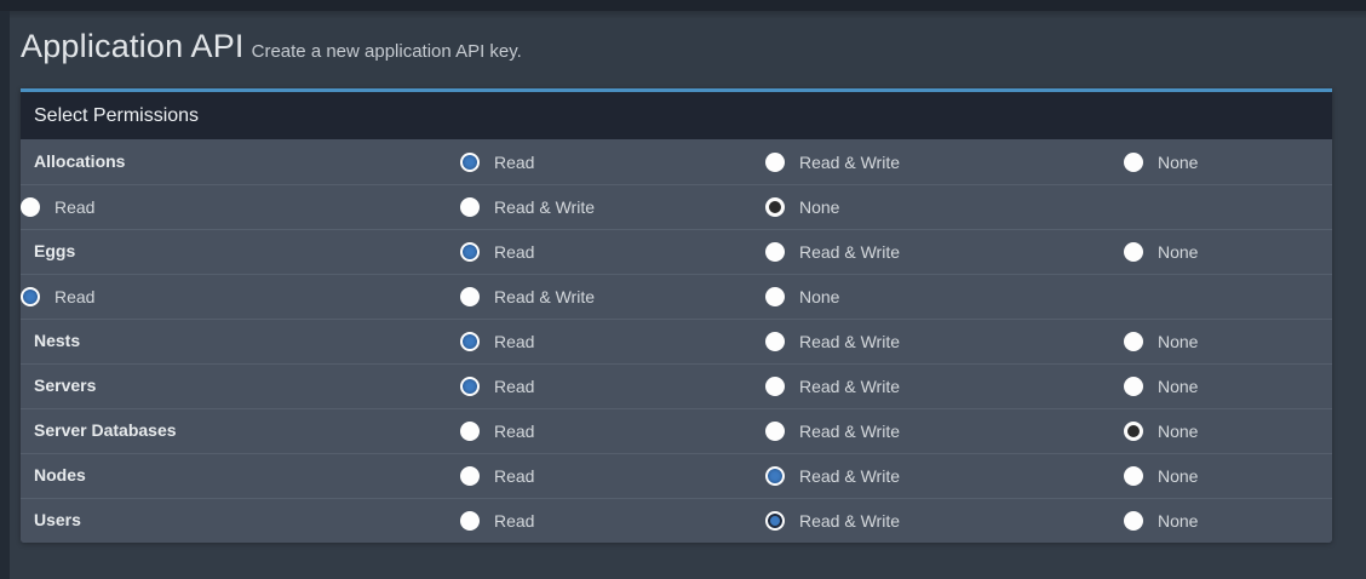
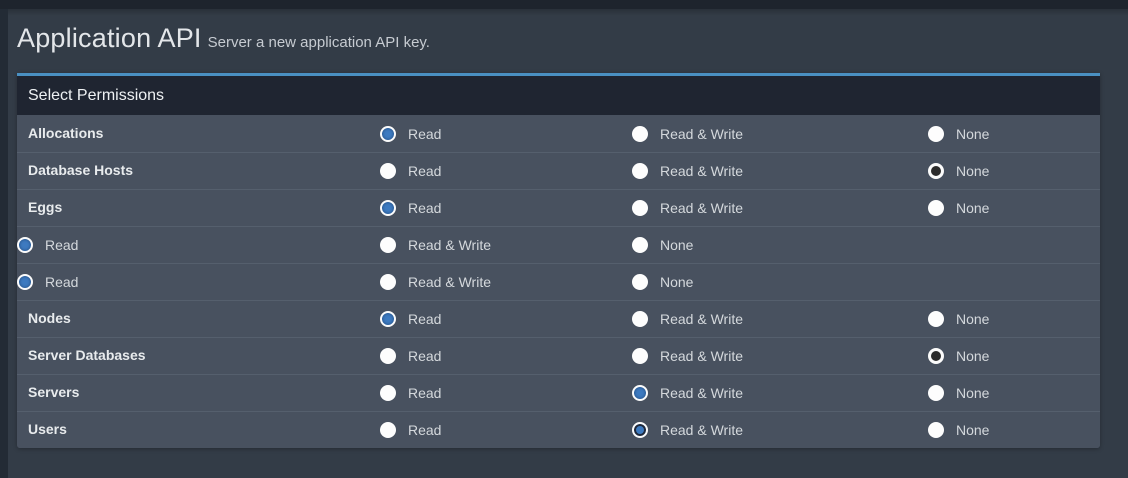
- Application API Create a new application API key.
+ Application API Server a new application API key.
  Select Permissions
  Allocations
  Read
  Read & Write
  None
+ Database Hosts
  Read
  Read & Write
  None
  Eggs
  Read
  Read & Write
  None
  Read
  Read & Write
  None
- Nests
  Read
  Read & Write
  None
- Servers
+ Nodes
  Read
  Read & Write
  None
  Server Databases
  Read
  Read & Write
  None
- Nodes
+ Servers
  Read
  Read & Write
  None
  Users
  Read
  Read & Write
  None
